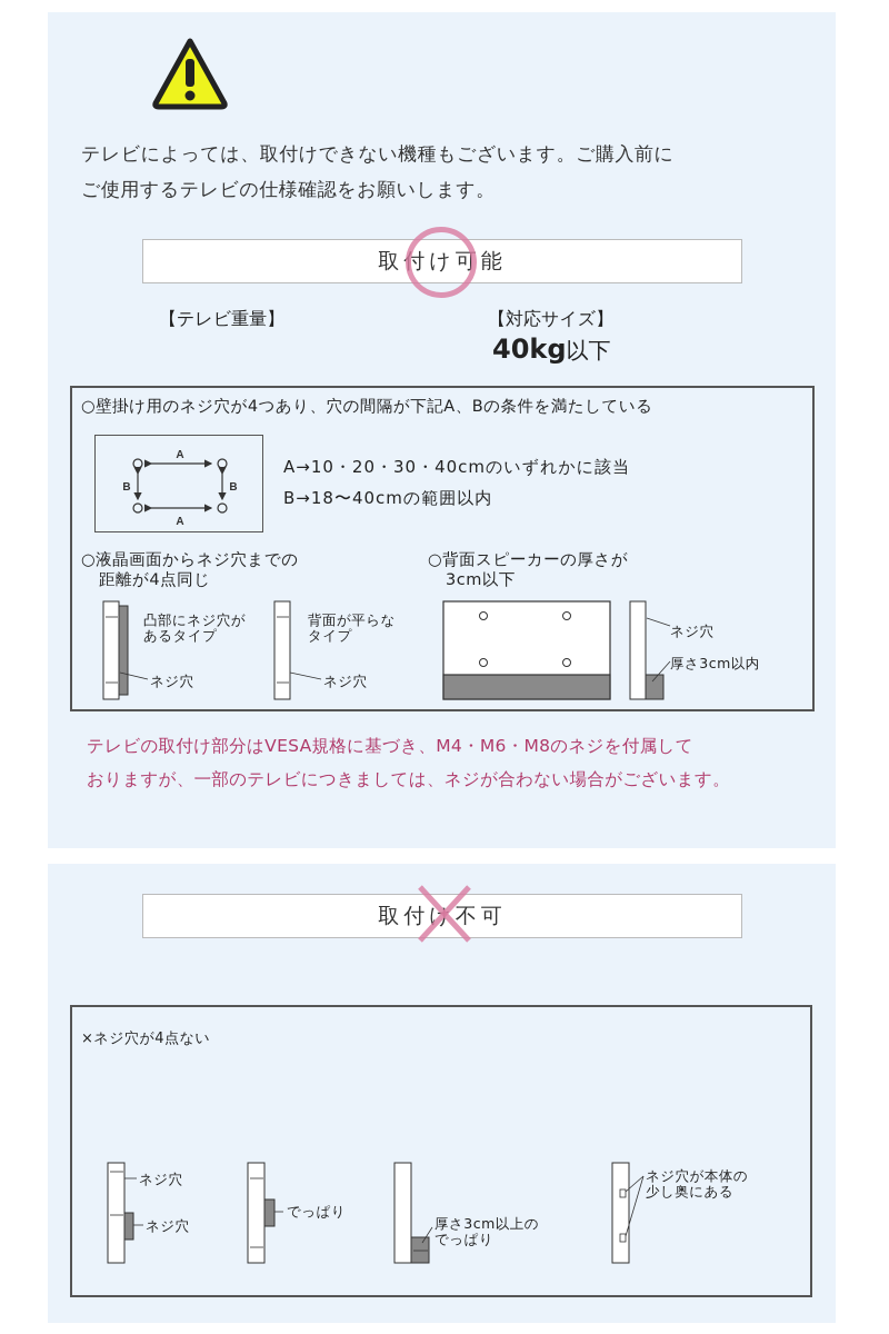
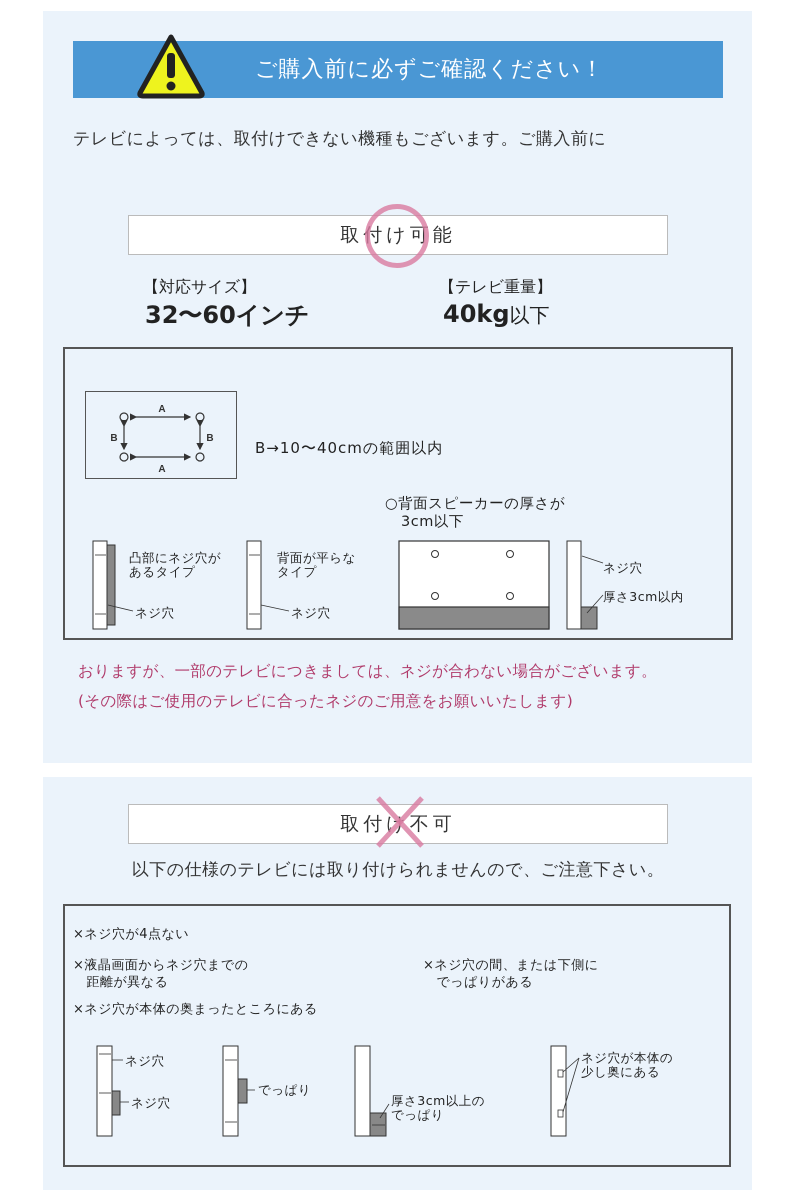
+ ご購入前に必ずご確認ください！
  テレビによっては、取付けできない機種もございます。ご購入前に
- ご使用するテレビの仕様確認をお願いします。
  取付け可能
- 【テレビ重量】
+ 【対応サイズ】
+ 32〜60インチ
- 【対応サイズ】
+ 【テレビ重量】
  40kg以下
- ○壁掛け用のネジ穴が4つあり、穴の間隔が下記A、Bの条件を満たしている
  A
  A
  B
  B
- A→10・20・30・40cmのいずれかに該当
- B→18〜40cmの範囲以内
+ B→10〜40cmの範囲以内
- ○液晶画面からネジ穴までの
- 距離が4点同じ
  凸部にネジ穴が
  あるタイプ
  ネジ穴
  背面が平らな
  タイプ
  ネジ穴
  ○背面スピーカーの厚さが
  3cm以下
  ネジ穴
  厚さ3cm以内
- テレビの取付け部分はVESA規格に基づき、M4・M6・M8のネジを付属して
  おりますが、一部のテレビにつきましては、ネジが合わない場合がございます。
+ (その際はご使用のテレビに合ったネジのご用意をお願いいたします)
  取付け不可
+ 以下の仕様のテレビには取り付けられませんので、ご注意下さい。
  ×ネジ穴が4点ない
+ ×液晶画面からネジ穴までの
+ 距離が異なる
+ ×ネジ穴が本体の奥まったところにある
+ ×ネジ穴の間、または下側に
+ でっぱりがある
  ネジ穴
  ネジ穴
  でっぱり
  厚さ3cm以上の
  でっぱり
  ネジ穴が本体の
  少し奥にある
